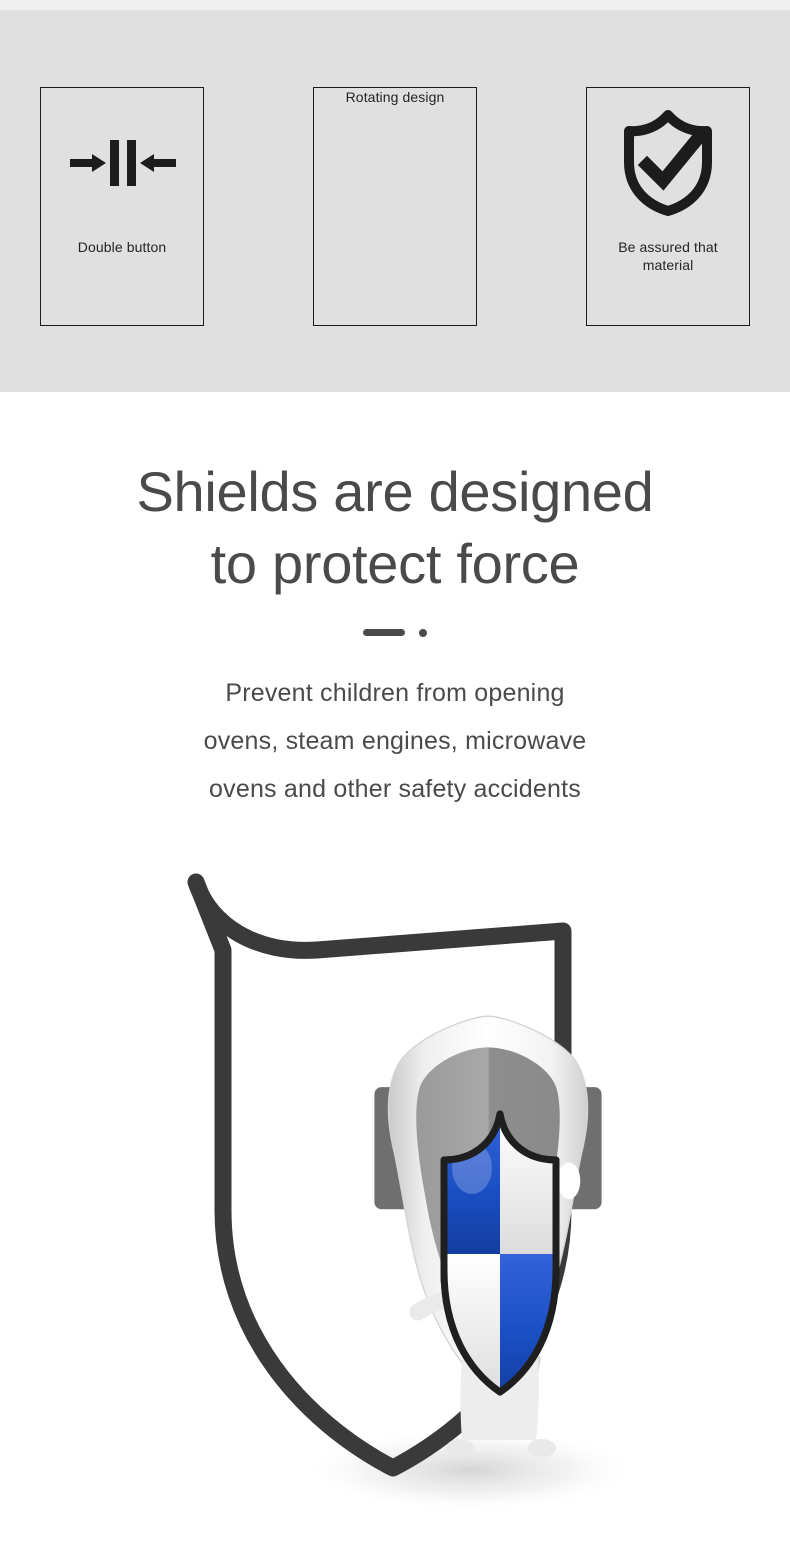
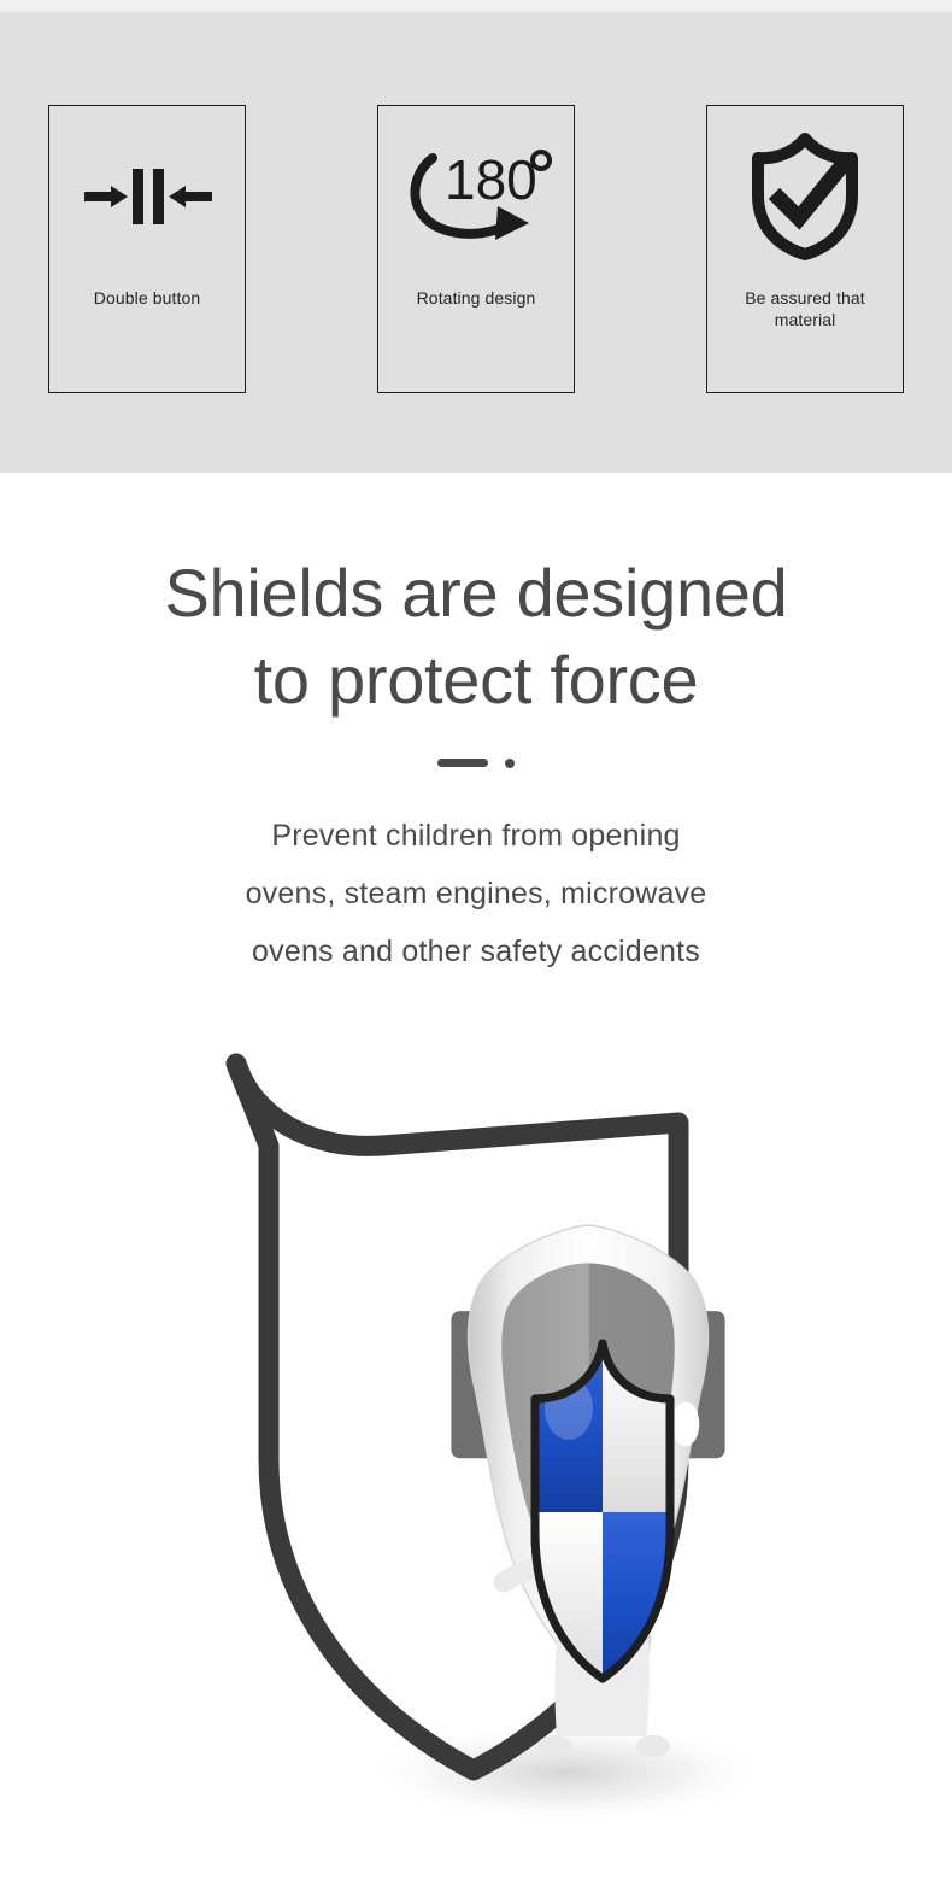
  Double button
+ 180
  Rotating design
  Be assured that material
  Shields are designed
  to protect force
  Prevent children from opening
  ovens, steam engines, microwave
  ovens and other safety accidents
